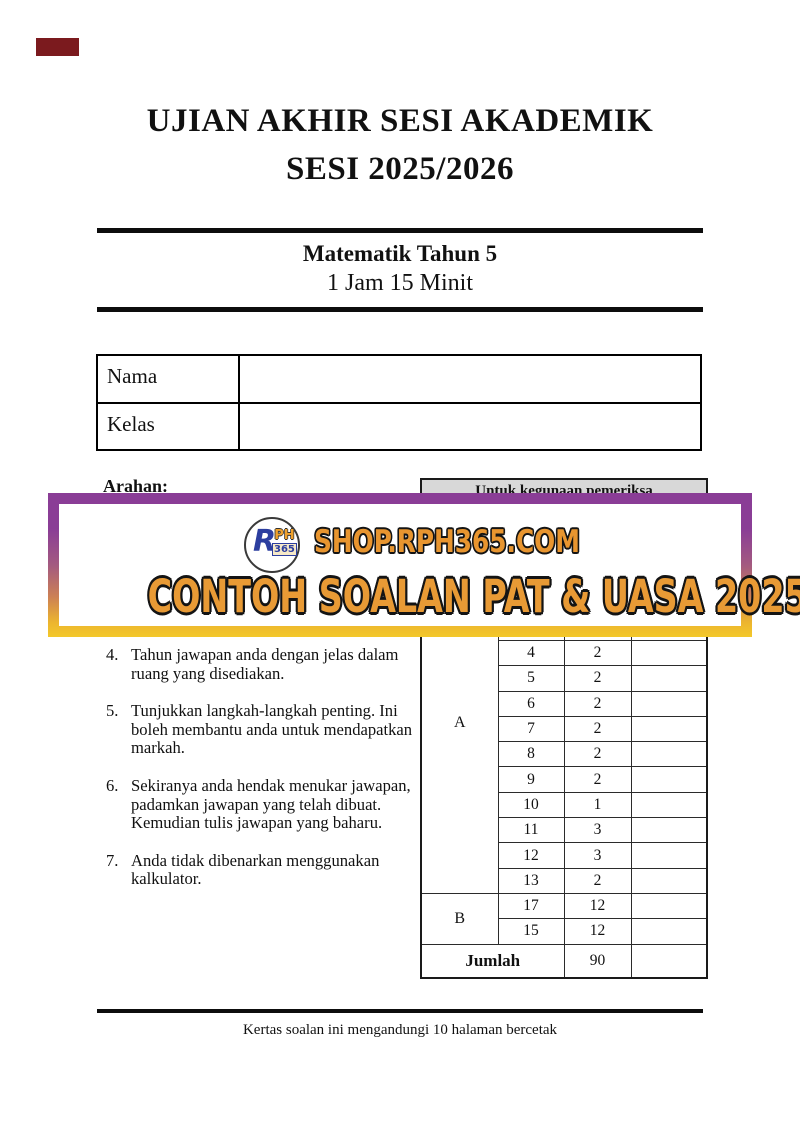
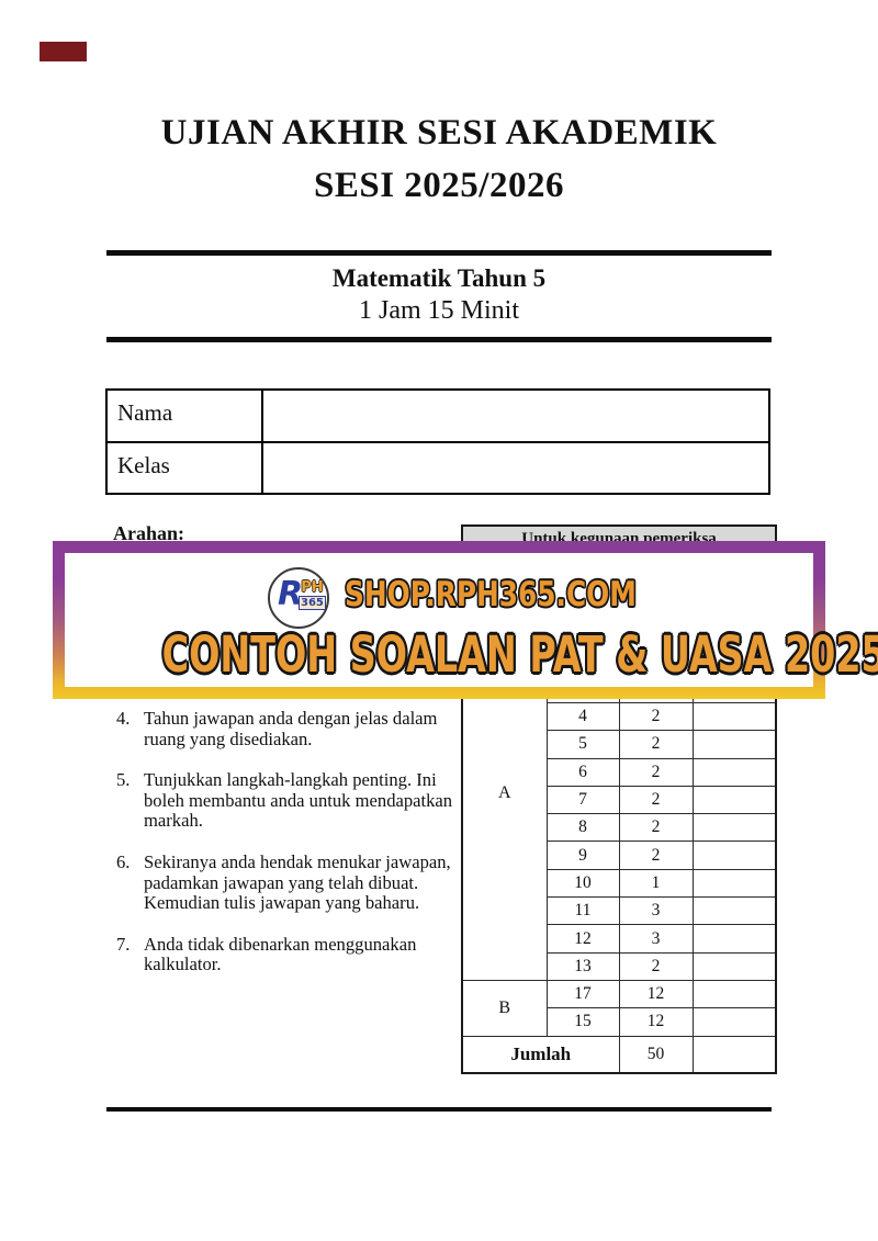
  UJIAN AKHIR SESI AKADEMIK
  SESI 2025/2026
  Matematik Tahun 5
  1 Jam 15 Minit
  Nama
  Kelas
  Arahan:
  Untuk kegunaan pemeriksa
  A
  4	2
  5	2
  6	2
  7	2
  8	2
  9	2
  10	1
  11	3
  12	3
  13	2
  B	17	12
  15	12
- Jumlah	90
+ Jumlah	50
  4.
  Tahun jawapan anda dengan jelas dalam ruang yang disediakan.
  5.
  Tunjukkan langkah-langkah penting. Ini boleh membantu anda untuk mendapatkan markah.
  6.
  Sekiranya anda hendak menukar jawapan, padamkan jawapan yang telah dibuat. Kemudian tulis jawapan yang baharu.
  7.
  Anda tidak dibenarkan menggunakan kalkulator.
  R
  PH
  365
  SHOP.RPH365.COM
  CONTOH SOALAN PAT & UASA 2025
- Kertas soalan ini mengandungi 10 halaman bercetak
